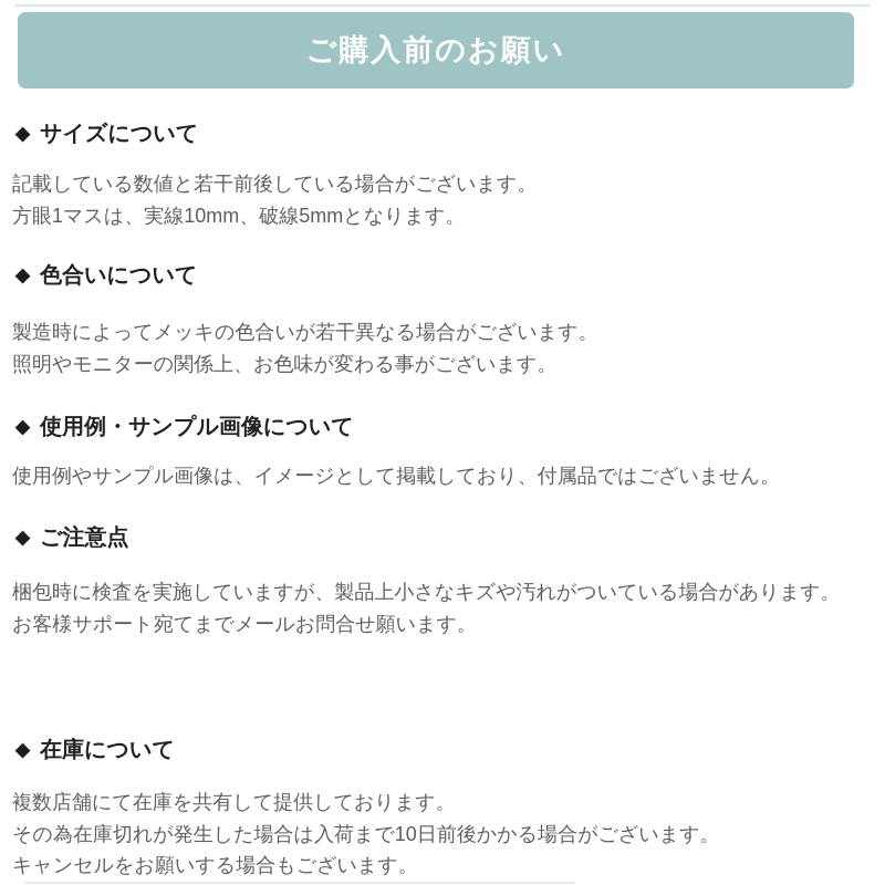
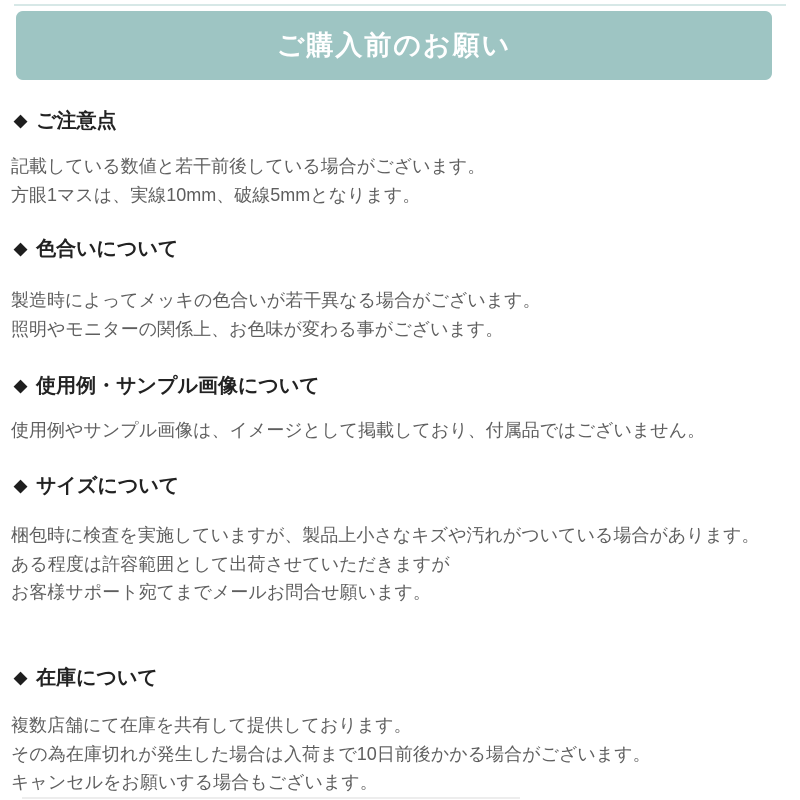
  ご購入前のお願い
- ◆ サイズについて
+ ◆ ご注意点
  記載している数値と若干前後している場合がございます。
  方眼1マスは、実線10mm、破線5mmとなります。
  ◆ 色合いについて
  製造時によってメッキの色合いが若干異なる場合がございます。
  照明やモニターの関係上、お色味が変わる事がございます。
  ◆ 使用例・サンプル画像について
  使用例やサンプル画像は、イメージとして掲載しており、付属品ではございません。
- ◆ ご注意点
+ ◆ サイズについて
  梱包時に検査を実施していますが、製品上小さなキズや汚れがついている場合があります。
+ ある程度は許容範囲として出荷させていただきますが
  お客様サポート宛てまでメールお問合せ願います。
  ◆ 在庫について
  複数店舗にて在庫を共有して提供しております。
  その為在庫切れが発生した場合は入荷まで10日前後かかる場合がございます。
  キャンセルをお願いする場合もございます。
